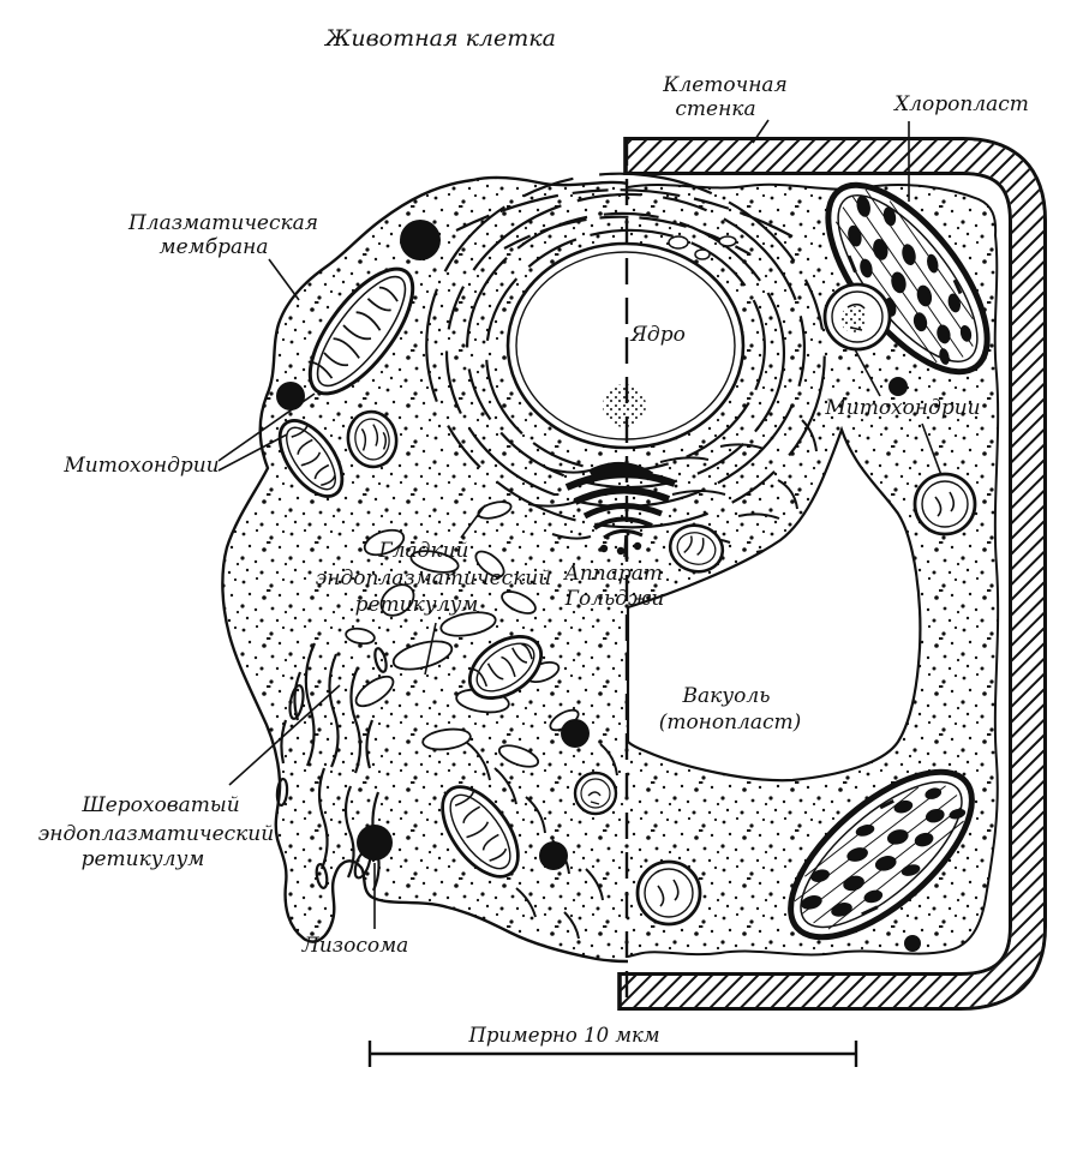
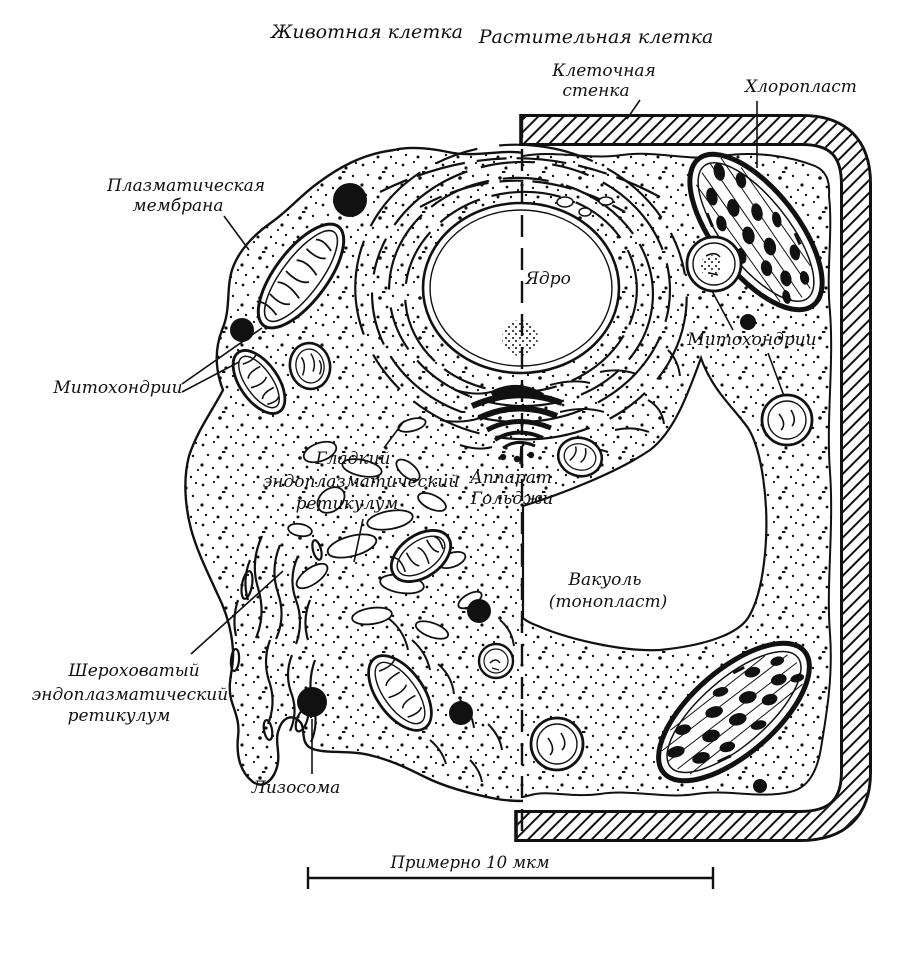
  Животная клетка
+ Растительная клетка
  Клеточная
  стенка
  Хлоропласт
  Плазматическая
  мембрана
  Ядро
  Митохондрии
  Митохондрии
  Гладкий
  эндоплазматический
  ретикулум
  Аппарат
  Гольджи
  Вакуоль
  (тонопласт)
  Шероховатый
  эндоплазматический
  ретикулум
  Лизосома
  Примерно 10 мкм
